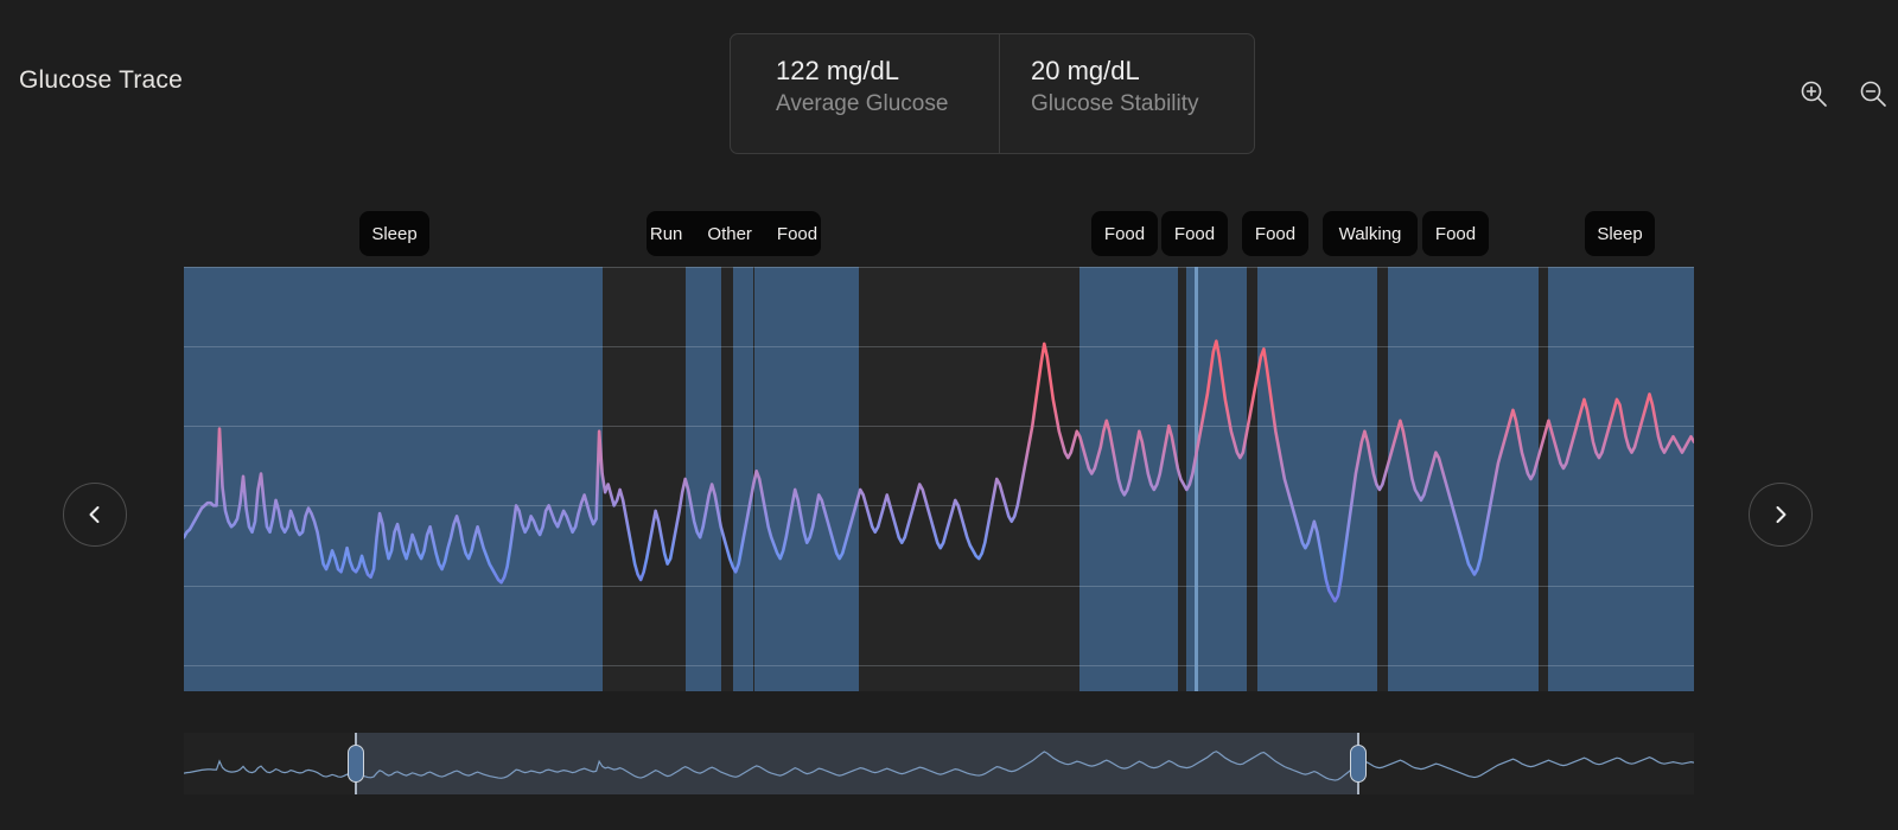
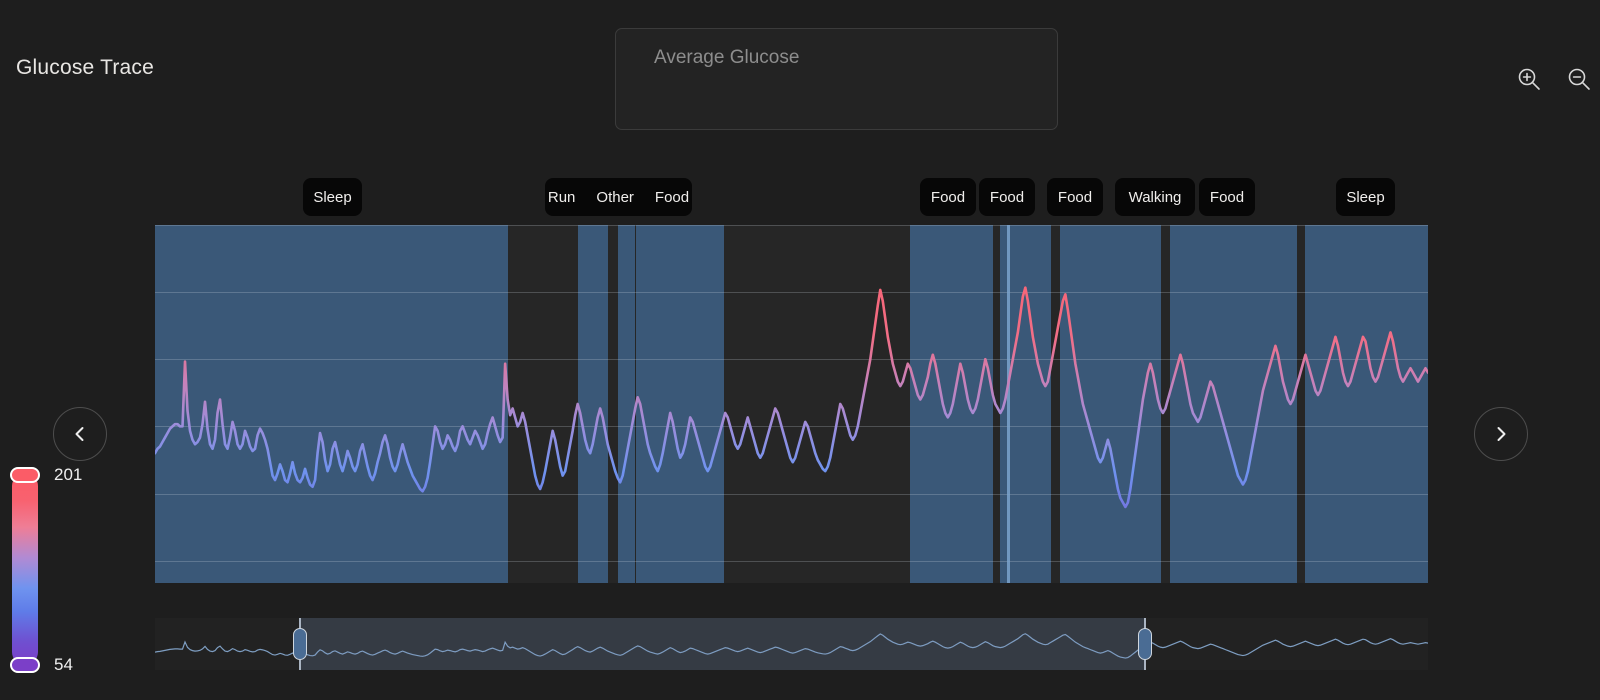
  Glucose Trace
- 122 mg/dL
  Average Glucose
- 20 mg/dL
- Glucose Stability
  Sleep
  Run
  Other
  Food
  Food
  Food
  Food
  Walking
  Food
  Sleep
+ 201
+ 54
